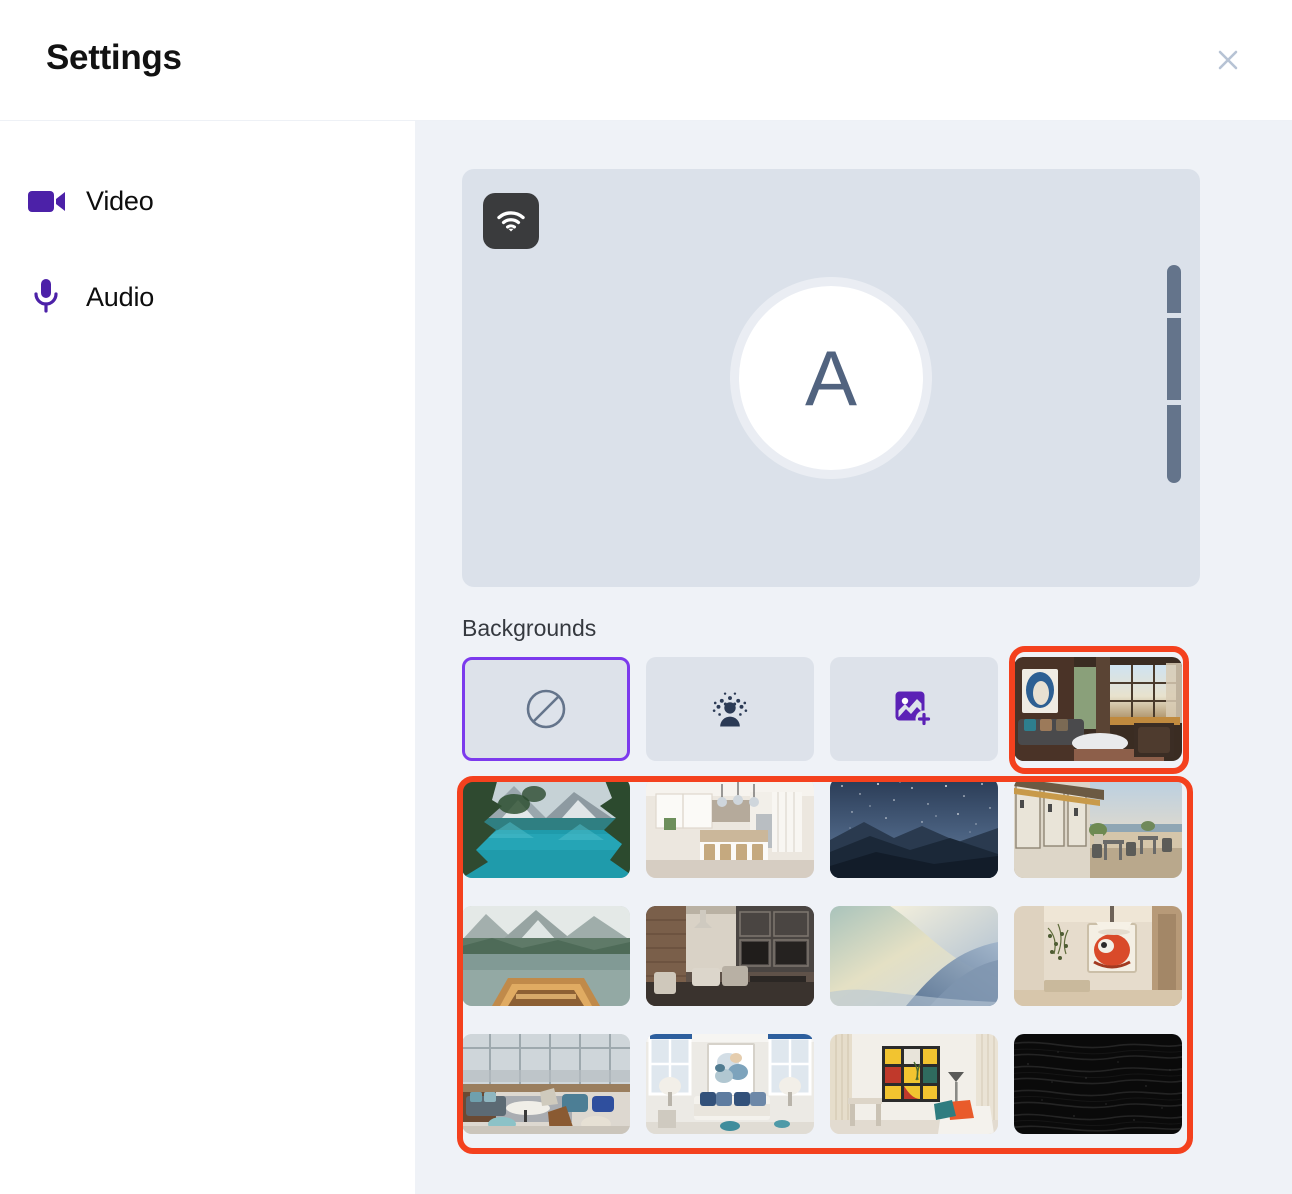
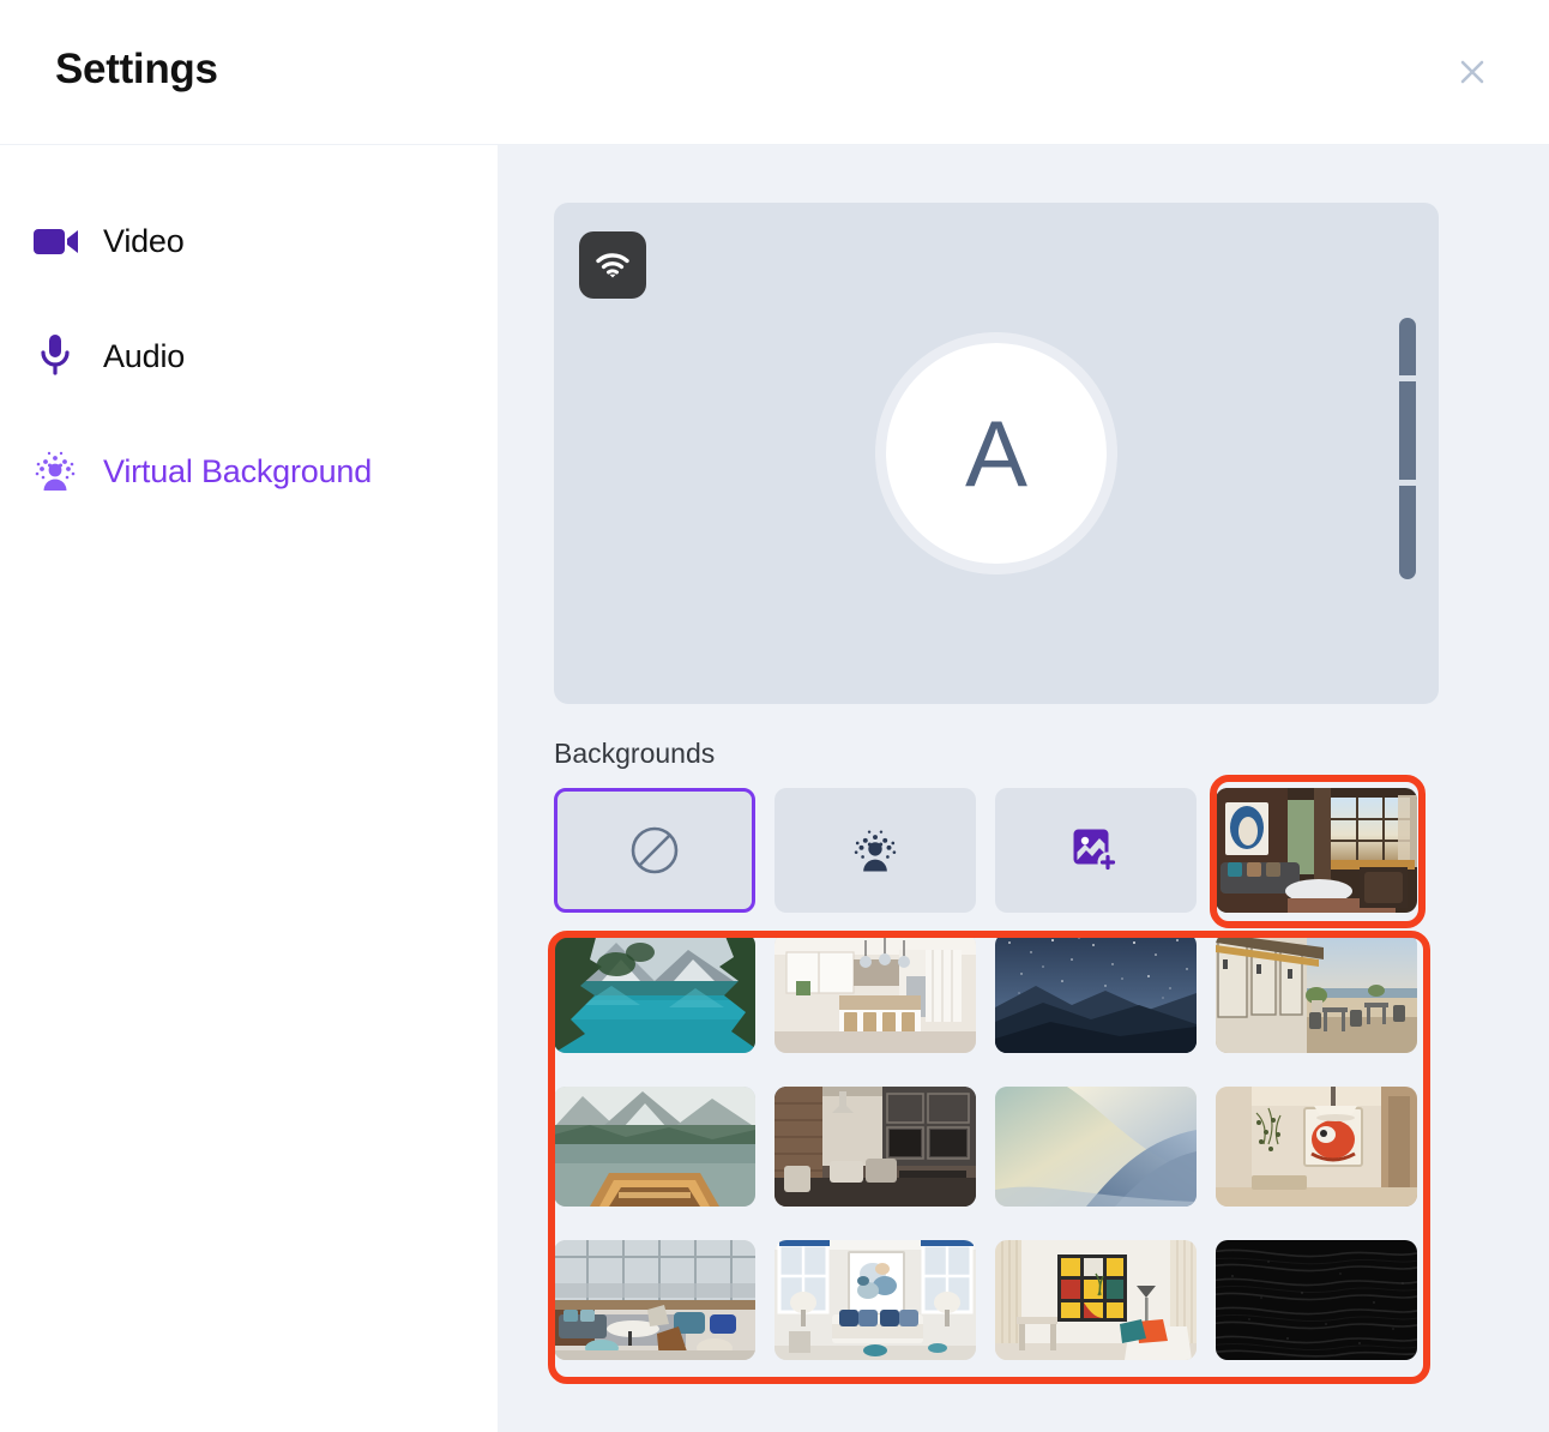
  Settings
  Video
  Audio
+ Virtual Background
  A
  Backgrounds
